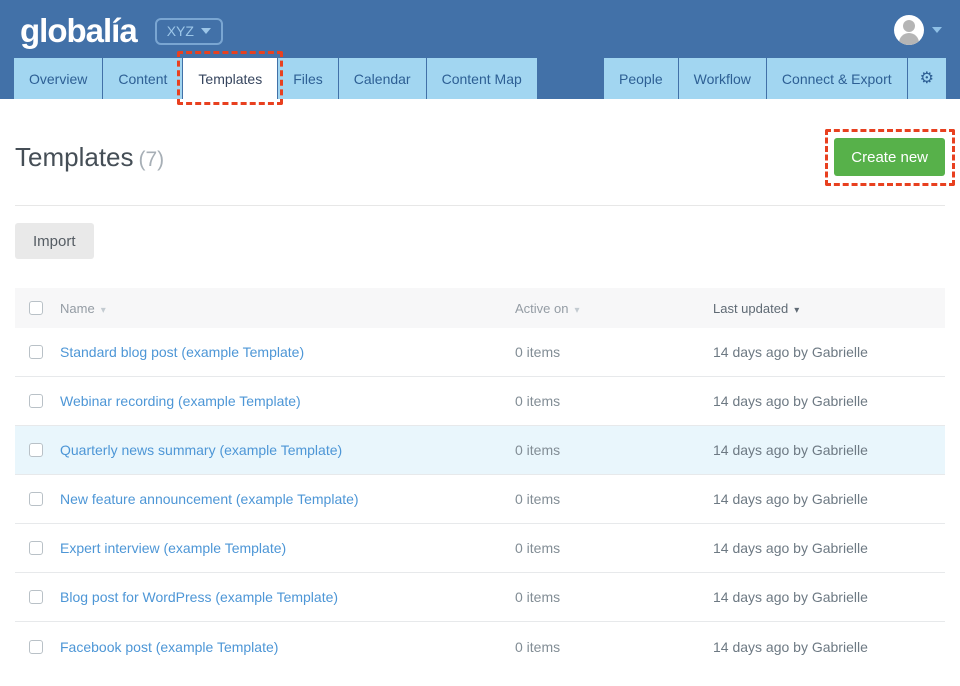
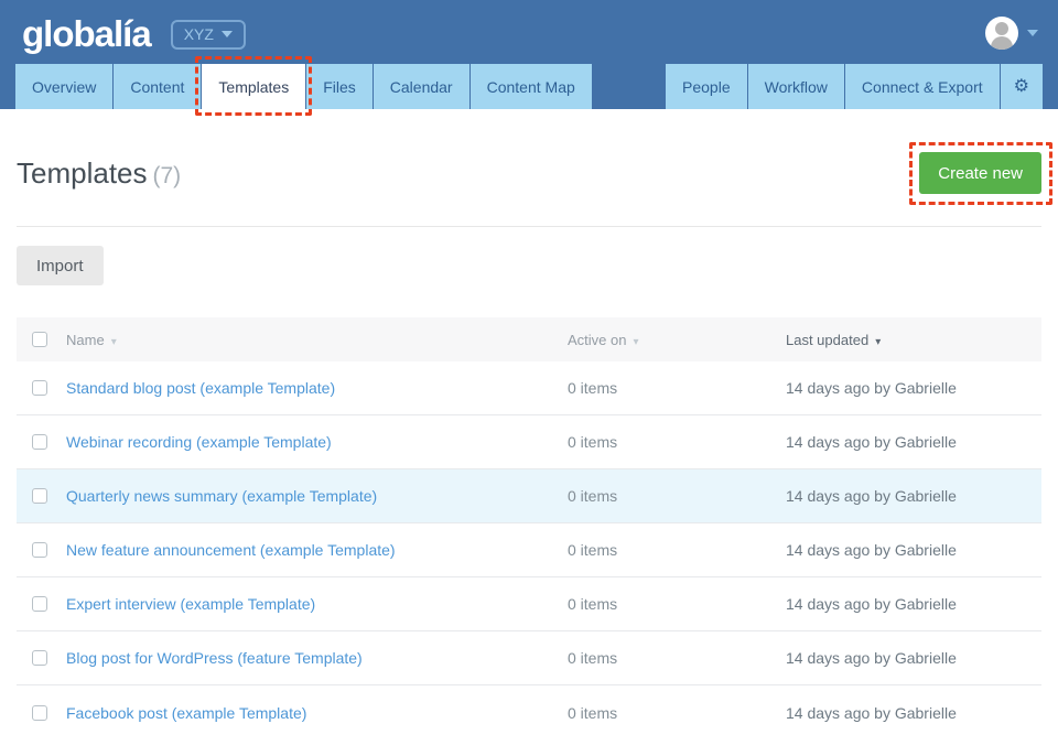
  globalía
  XYZ
  Overview
  Content
  Templates
  Files
  Calendar
  Content Map
  People
  Workflow
  Connect & Export
  ⚙
  Templates (7)
  Create new
  Import
  Name ▾
  Active on ▾
  Last updated ▾
  Standard blog post (example Template)
  0 items
  14 days ago by Gabrielle
  Webinar recording (example Template)
  0 items
  14 days ago by Gabrielle
  Quarterly news summary (example Template)
  0 items
  14 days ago by Gabrielle
  New feature announcement (example Template)
  0 items
  14 days ago by Gabrielle
  Expert interview (example Template)
  0 items
  14 days ago by Gabrielle
- Blog post for WordPress (example Template)
+ Blog post for WordPress (feature Template)
  0 items
  14 days ago by Gabrielle
  Facebook post (example Template)
  0 items
  14 days ago by Gabrielle
